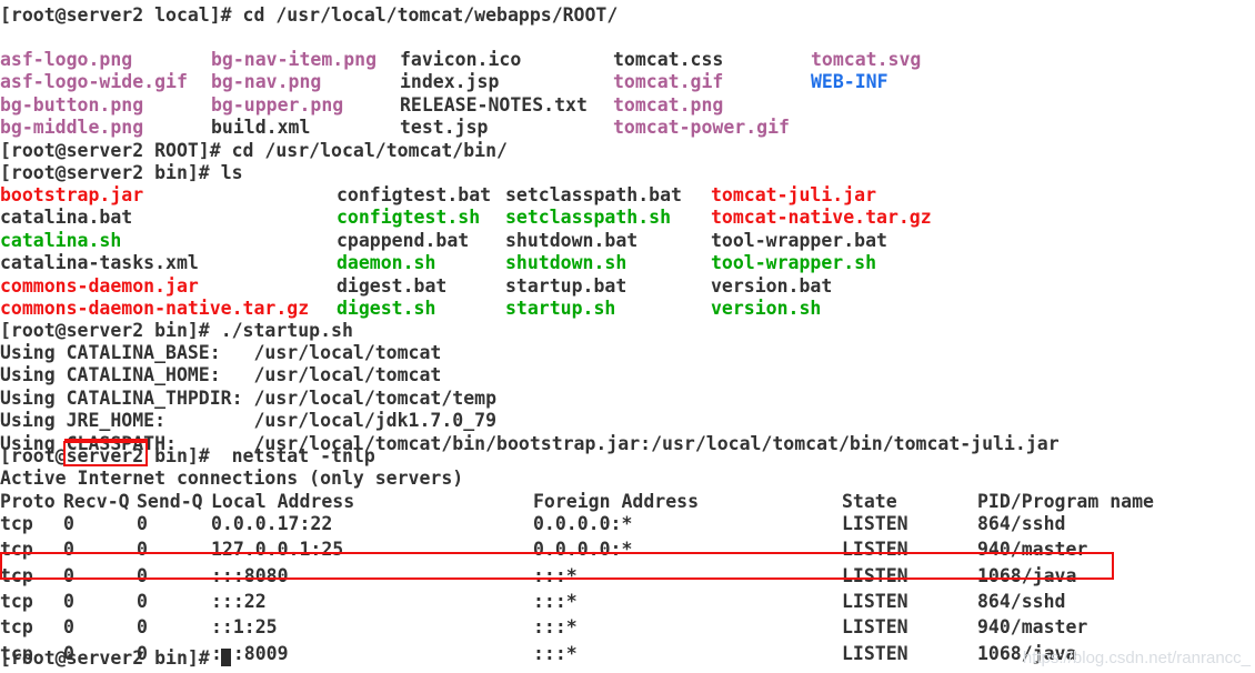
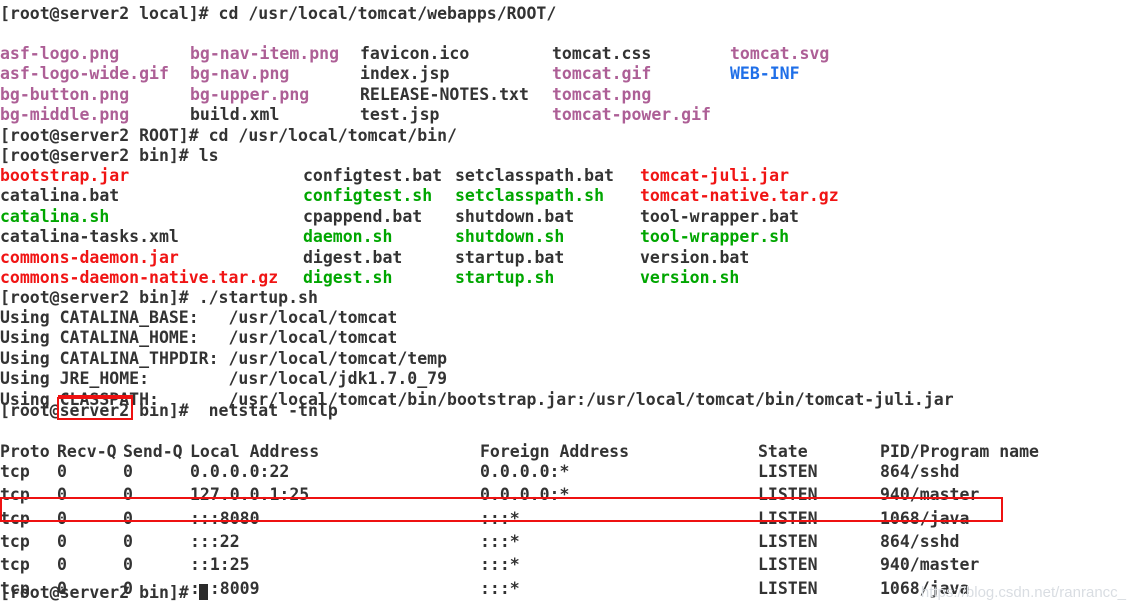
  [root@server2 local]# cd /usr/local/tomcat/webapps/ROOT/
  asf-logo.png
  asf-logo-wide.gif
  bg-button.png
  bg-middle.png
  bg-nav-item.png
  bg-nav.png
  bg-upper.png
  build.xml
  favicon.ico
  index.jsp
  RELEASE-NOTES.txt
  test.jsp
  tomcat.css
  tomcat.gif
  tomcat.png
  tomcat-power.gif
  tomcat.svg
  WEB-INF
  [root@server2 ROOT]# cd /usr/local/tomcat/bin/
  [root@server2 bin]# ls
  bootstrap.jar
  catalina.bat
  catalina.sh
  catalina-tasks.xml
  commons-daemon.jar
  commons-daemon-native.tar.gz
  configtest.bat
  configtest.sh
  cpappend.bat
  daemon.sh
  digest.bat
  digest.sh
  setclasspath.bat
  setclasspath.sh
  shutdown.bat
  shutdown.sh
  startup.bat
  startup.sh
  tomcat-juli.jar
  tomcat-native.tar.gz
  tool-wrapper.bat
  tool-wrapper.sh
  version.bat
  version.sh
  [root@server2 bin]# ./startup.sh
  Using CATALINA_BASE: /usr/local/tomcat
  Using CATALINA_HOME: /usr/local/tomcat
  Using CATALINA_THPDIR: /usr/local/tomcat/temp
  Using JRE_HOME: /usr/local/jdk1.7.0_79
  Using CLASSPATH: /usr/local/tomcat/bin/bootstrap.jar:/usr/local/tomcat/bin/tomcat-juli.jar
  [root@server2 bin]# netstat -tnlp
- Active Internet connections (only servers)
  Proto
  Recv-Q
  Send-Q
  Local Address
  Foreign Address
  State
  PID/Program name
  tcp
  0
  0
- 0.0.0.17:22
+ 0.0.0.0:22
  0.0.0.0:*
  LISTEN
  864/sshd
  tcp
  0
  0
  127.0.0.1:25
  0.0.0.0:*
  LISTEN
  940/master
  tcp
  0
  0
  :::8080
  :::*
  LISTEN
  1068/java
  tcp
  0
  0
  :::22
  :::*
  LISTEN
  864/sshd
  tcp
  0
  0
  ::1:25
  :::*
  LISTEN
  940/master
  tcp
  0
  0
  ::8009
  :::*
  LISTEN
  1068/java
  [root@server2 bin]#
  https://blog.csdn.net/ranrancc_
